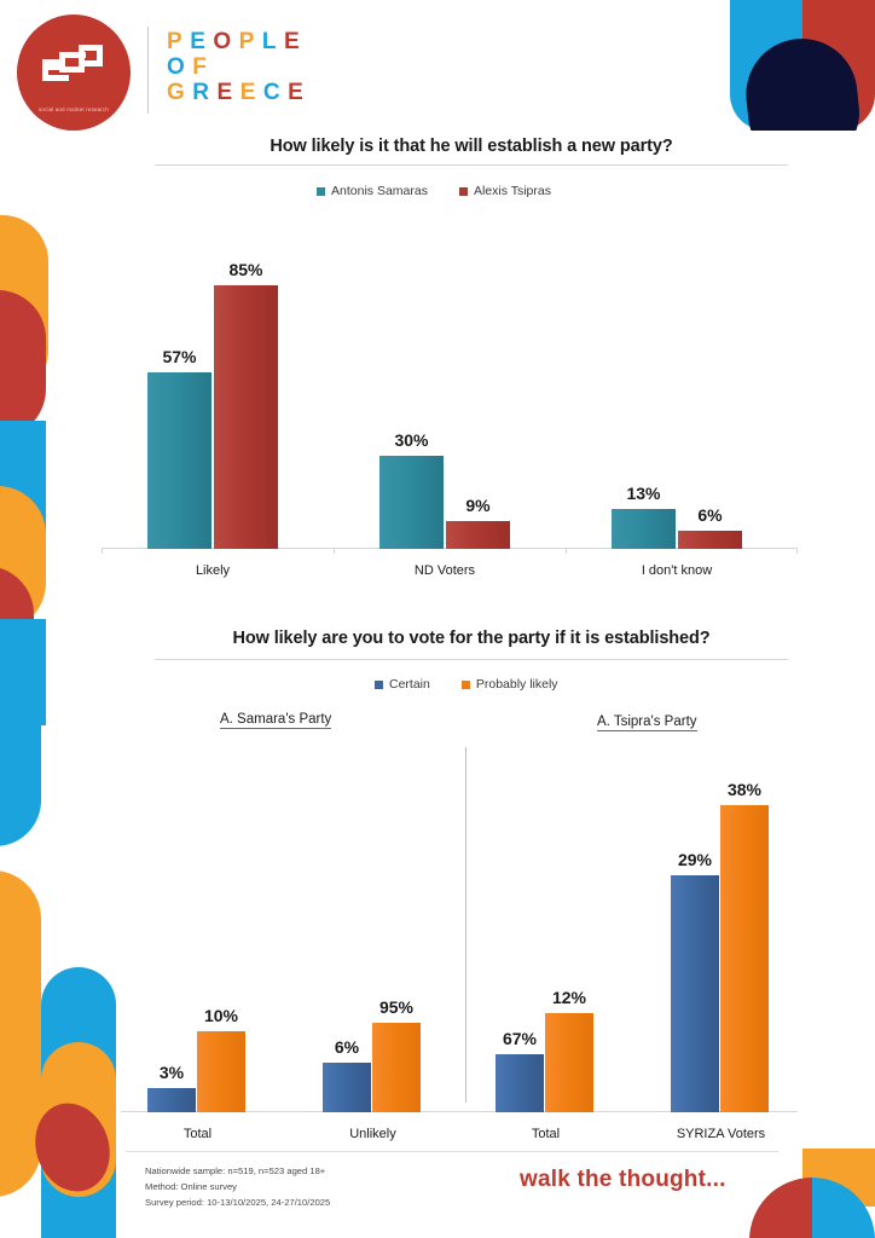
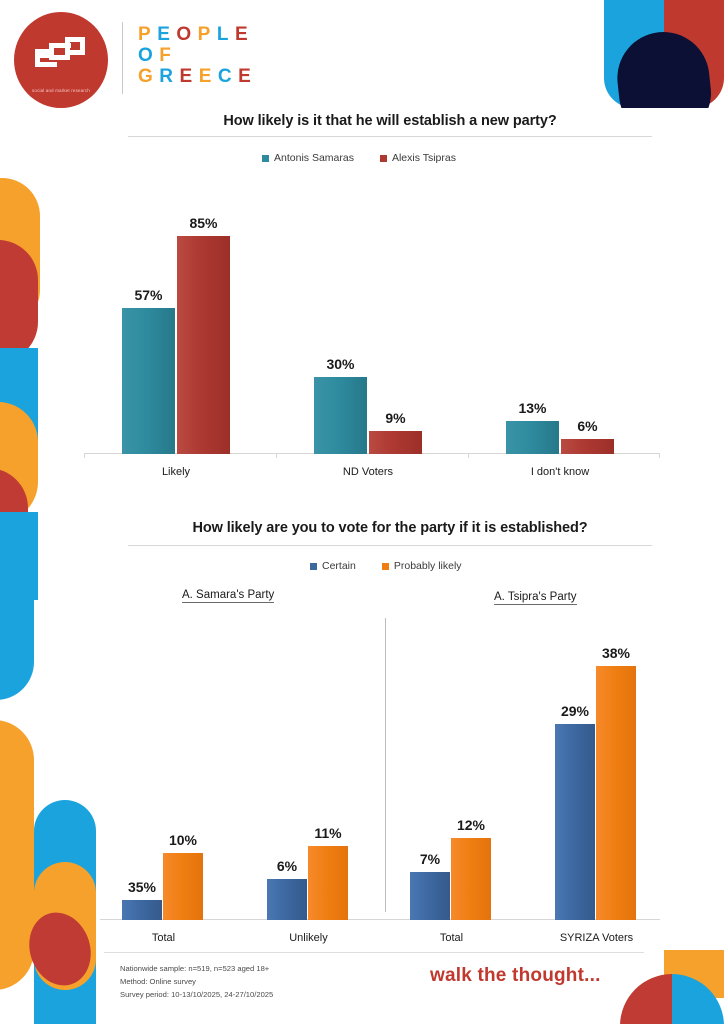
  PEOPLE
  OF
  GREECE
  How likely is it that he will establish a new party?
  Antonis Samaras
  Alexis Tsipras
  57%
  85%
  30%
  9%
  13%
  6%
  Likely
  ND Voters
  I don't know
  How likely are you to vote for the party if it is established?
  Certain
  Probably likely
  A. Samara's Party
  A. Tsipra's Party
- 3%
+ 35%
  10%
  6%
- 95%
+ 11%
- 67%
+ 7%
  12%
  29%
  38%
  Total
  Unlikely
  Total
  SYRIZA Voters
  Nationwide sample: n=519, n=523 aged 18+
  Method: Online survey
  Survey period: 10-13/10/2025, 24-27/10/2025
  walk the thought...
